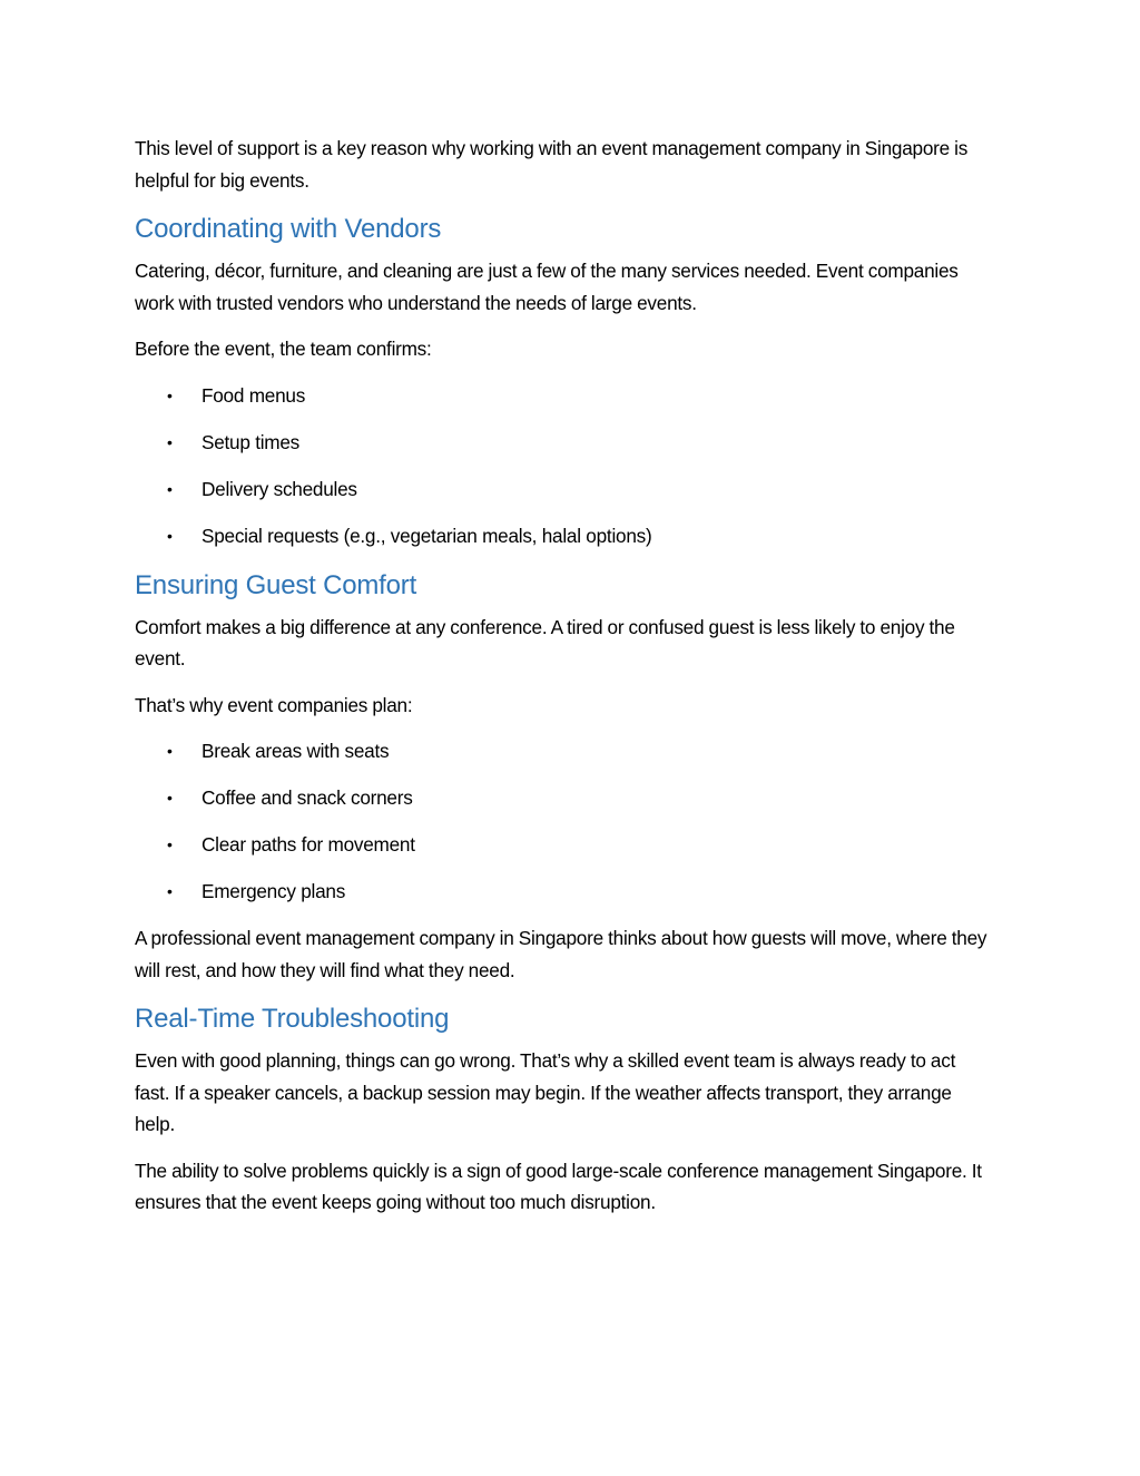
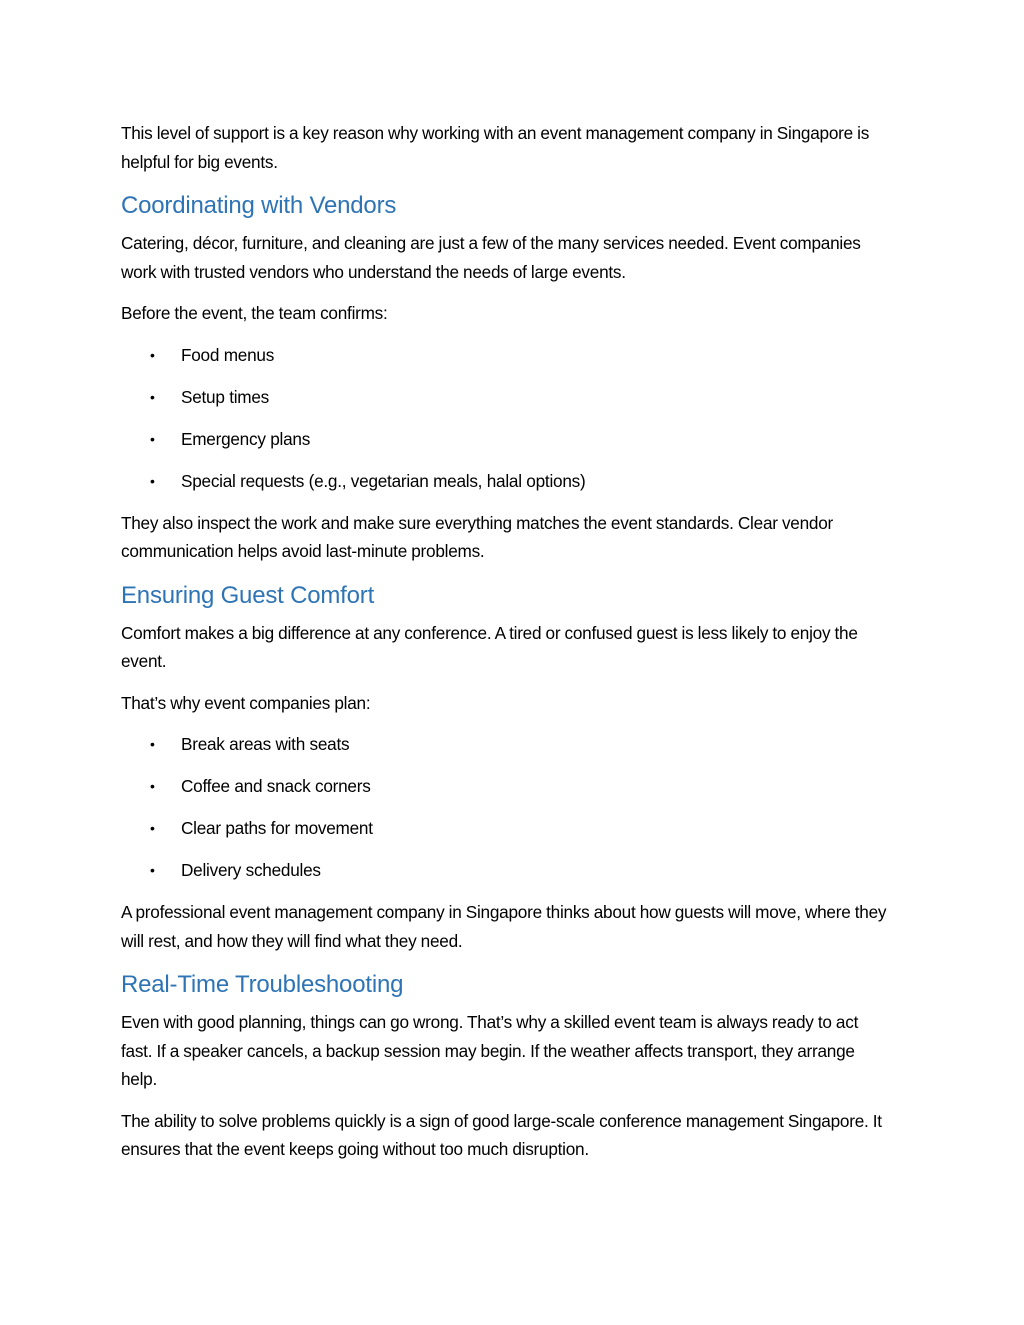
  This level of support is a key reason why working with an event management company in Singapore is helpful for big events.
  Coordinating with Vendors
  Catering, décor, furniture, and cleaning are just a few of the many services needed. Event companies work with trusted vendors who understand the needs of large events.
  Before the event, the team confirms:
  •
  Food menus
  •
  Setup times
  •
- Delivery schedules
+ Emergency plans
  •
  Special requests (e.g., vegetarian meals, halal options)
+ They also inspect the work and make sure everything matches the event standards. Clear vendor communication helps avoid last-minute problems.
  Ensuring Guest Comfort
  Comfort makes a big difference at any conference. A tired or confused guest is less likely to enjoy the event.
  That’s why event companies plan:
  •
  Break areas with seats
  •
  Coffee and snack corners
  •
  Clear paths for movement
  •
- Emergency plans
+ Delivery schedules
  A professional event management company in Singapore thinks about how guests will move, where they will rest, and how they will find what they need.
  Real-Time Troubleshooting
  Even with good planning, things can go wrong. That’s why a skilled event team is always ready to act fast. If a speaker cancels, a backup session may begin. If the weather affects transport, they arrange help.
  The ability to solve problems quickly is a sign of good large-scale conference management Singapore. It ensures that the event keeps going without too much disruption.
